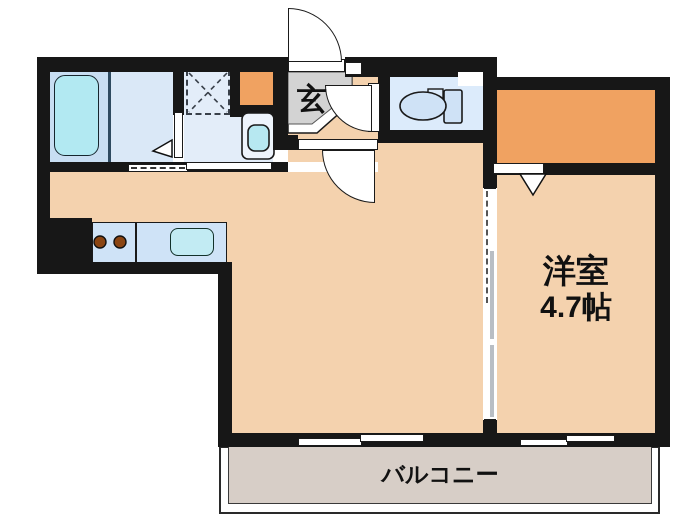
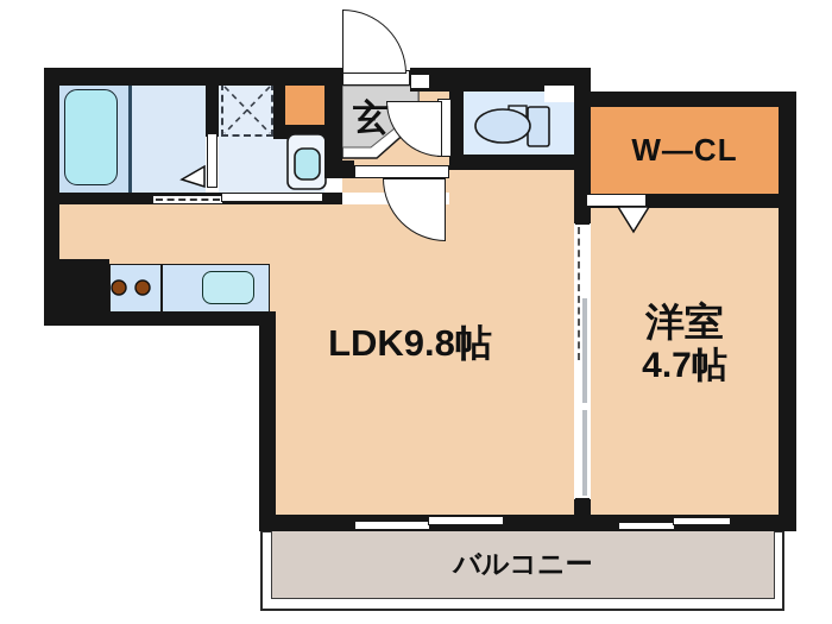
  バルコニー
  玄
+ W—CL
+ LDK9.8帖
  洋室
  4.7帖
